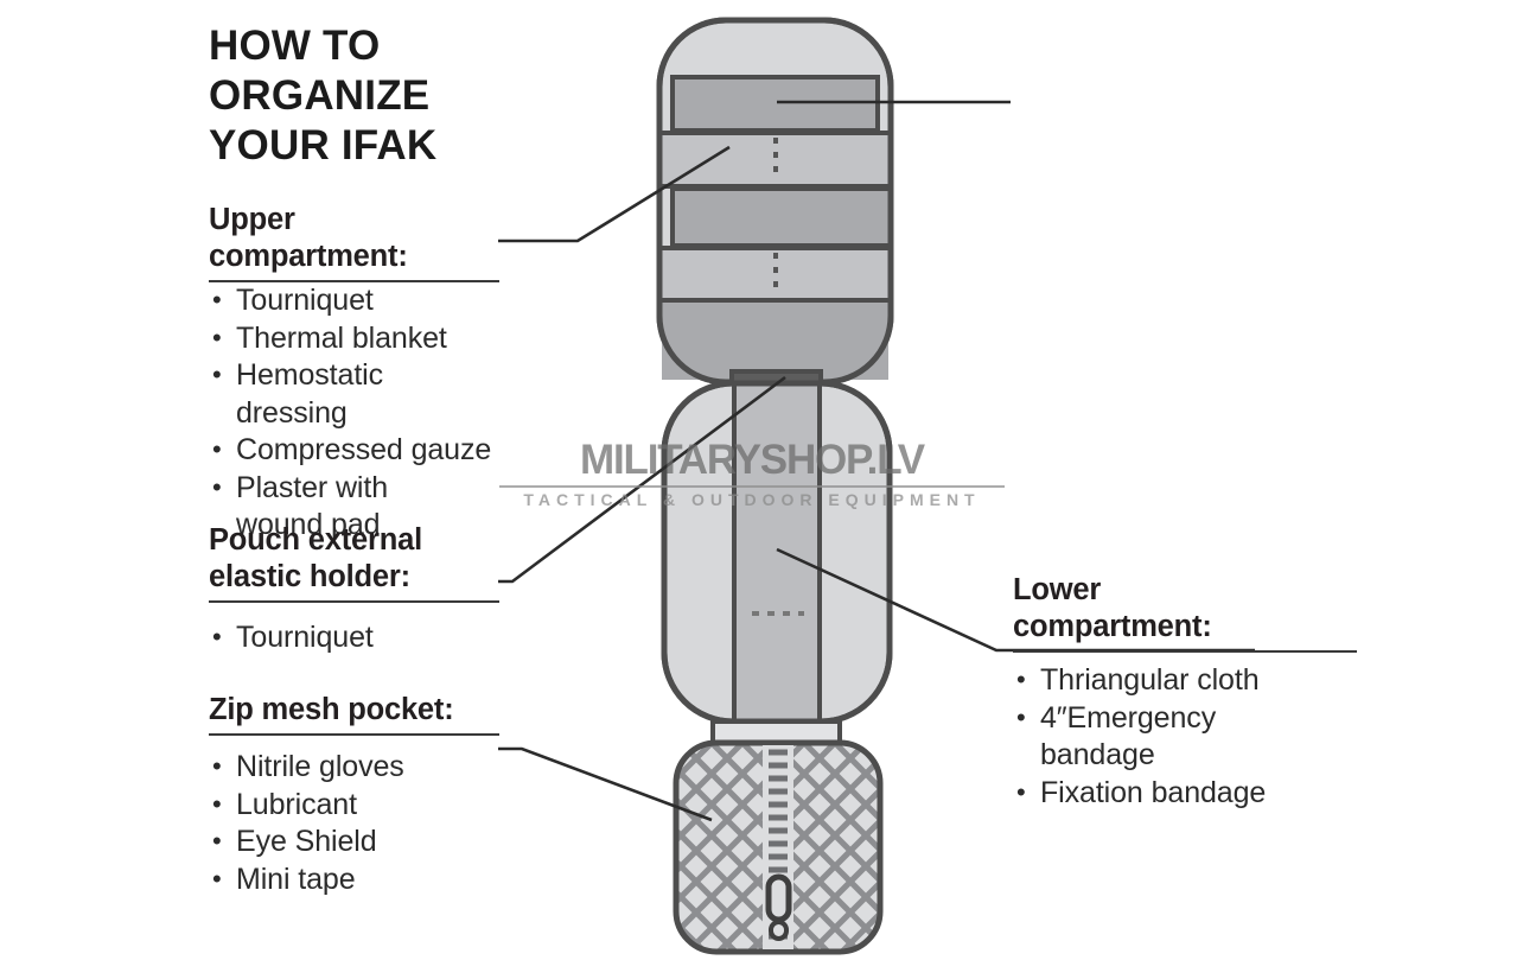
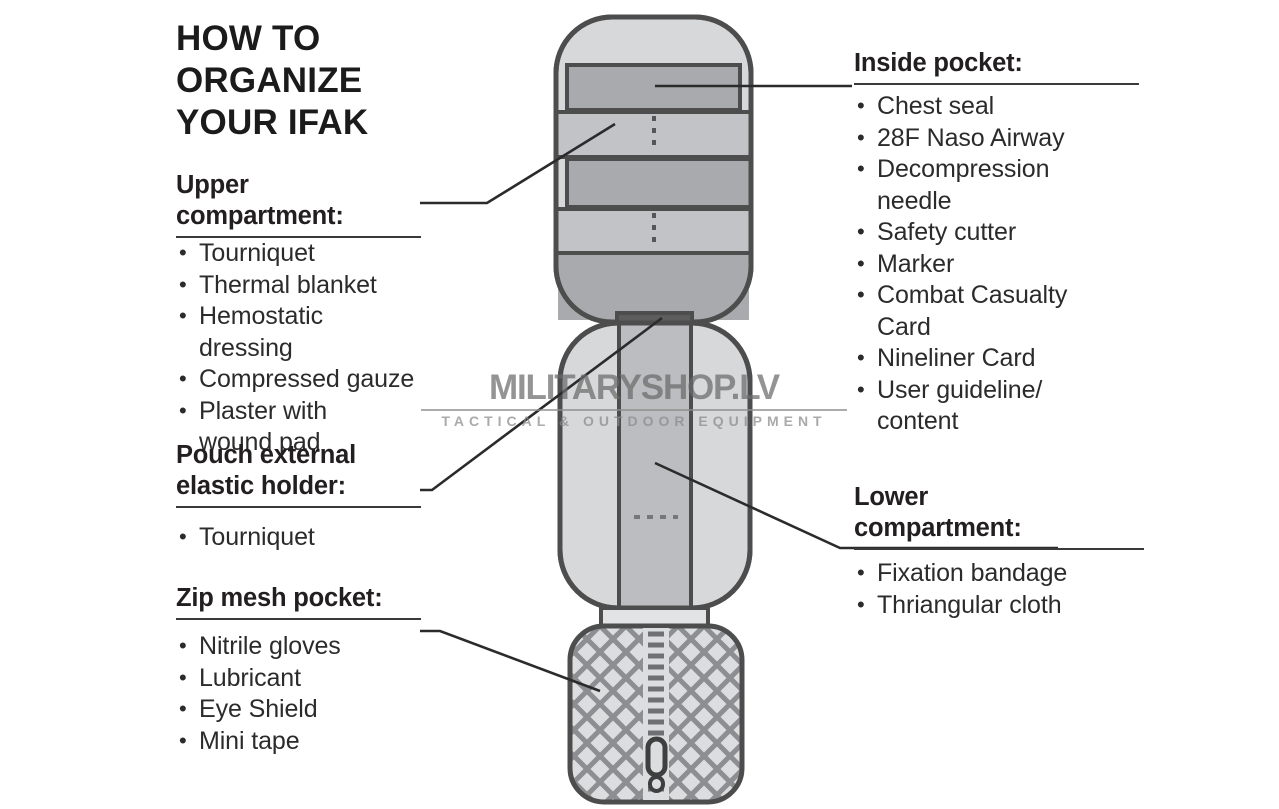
  HOW TO
  ORGANIZE
  YOUR IFAK
  Upper compartment:
  Tourniquet
  Thermal blanket
  Hemostatic dressing
  Compressed gauze
  Plaster with
  wound pad
  Pouch external
  elastic holder:
  Tourniquet
  Zip mesh pocket:
  Nitrile gloves
  Lubricant
  Eye Shield
  Mini tape
+ Inside pocket:
+ Chest seal
+ 28F Naso Airway
+ Decompression
+ needle
+ Safety cutter
+ Marker
+ Combat Casualty
+ Card
+ Nineliner Card
+ User guideline/
+ content
  Lower
  compartment:
- Thriangular cloth
+ Fixation bandage
- 4″Emergency
- bandage
- Fixation bandage
+ Thriangular cloth
  MILITARYSHOP.LV
  TACTICAL & OUTDOOR EQUIPMENT
